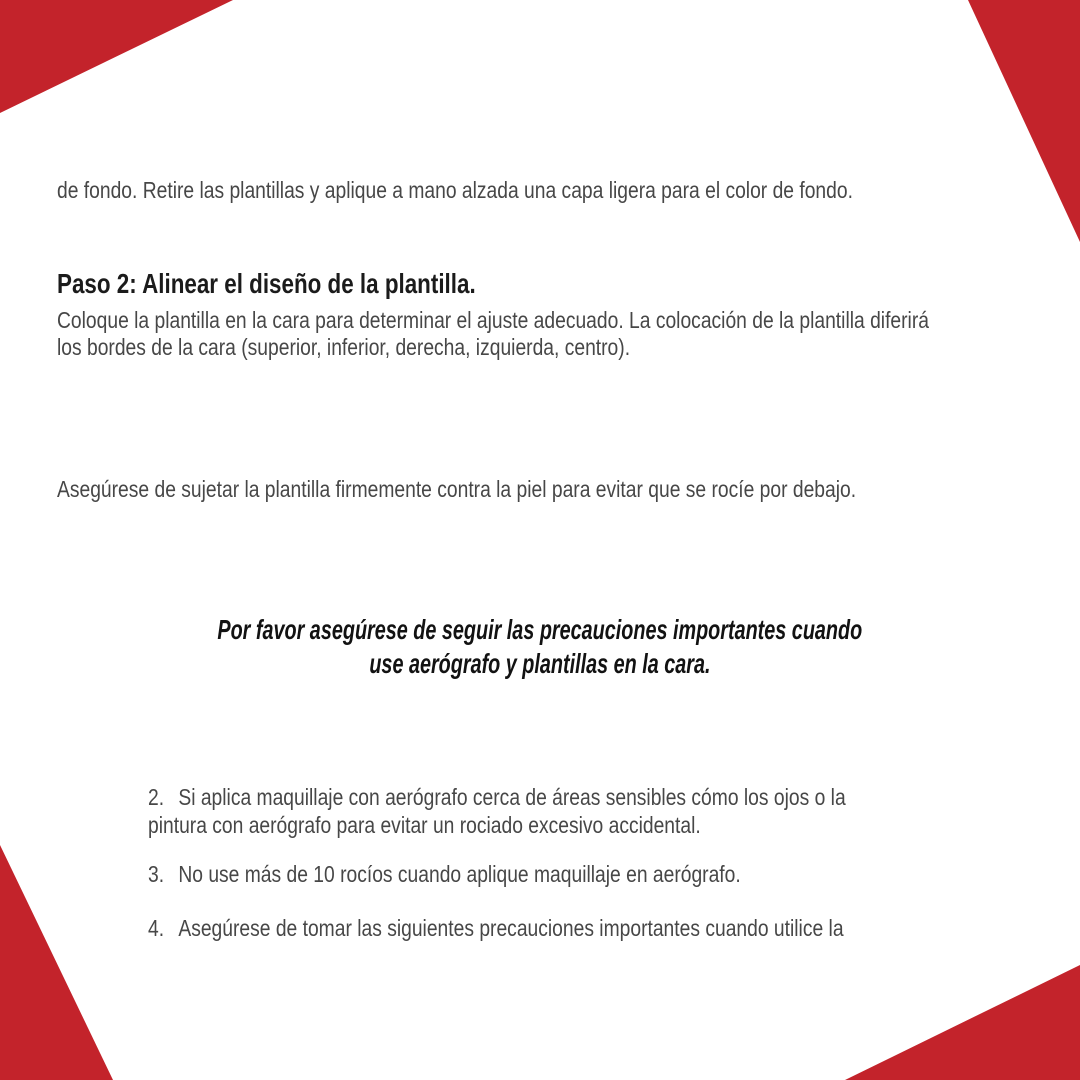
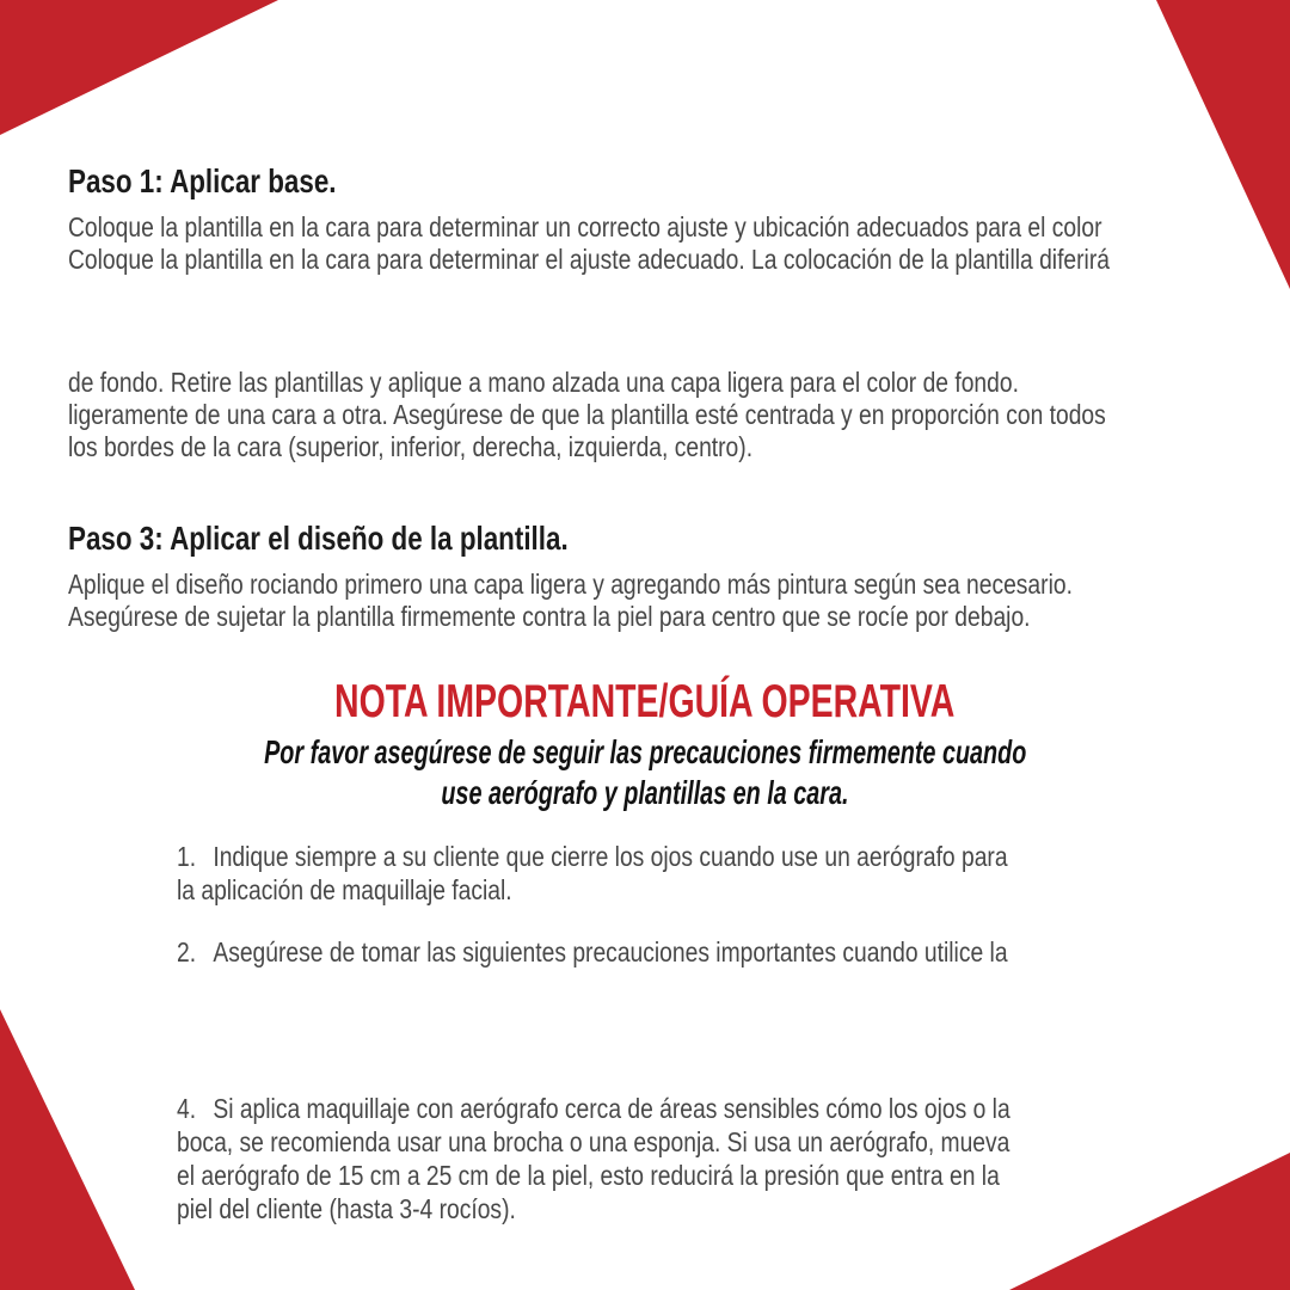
+ Paso 1: Aplicar base.
+ Coloque la plantilla en la cara para determinar un correcto ajuste y ubicación adecuados para el color
- de fondo. Retire las plantillas y aplique a mano alzada una capa ligera para el color de fondo.
+ Coloque la plantilla en la cara para determinar el ajuste adecuado. La colocación de la plantilla diferirá
- Paso 2: Alinear el diseño de la plantilla.
- Coloque la plantilla en la cara para determinar el ajuste adecuado. La colocación de la plantilla diferirá
+ de fondo. Retire las plantillas y aplique a mano alzada una capa ligera para el color de fondo.
+ ligeramente de una cara a otra. Asegúrese de que la plantilla esté centrada y en proporción con todos
  los bordes de la cara (superior, inferior, derecha, izquierda, centro).
+ Paso 3: Aplicar el diseño de la plantilla.
+ Aplique el diseño rociando primero una capa ligera y agregando más pintura según sea necesario.
- Asegúrese de sujetar la plantilla firmemente contra la piel para evitar que se rocíe por debajo.
+ Asegúrese de sujetar la plantilla firmemente contra la piel para centro que se rocíe por debajo.
+ NOTA IMPORTANTE/GUÍA OPERATIVA
- Por favor asegúrese de seguir las precauciones importantes cuando
+ Por favor asegúrese de seguir las precauciones firmemente cuando
  use aerógrafo y plantillas en la cara.
+ 1. Indique siempre a su cliente que cierre los ojos cuando use un aerógrafo para
+ la aplicación de maquillaje facial.
- 2. Si aplica maquillaje con aerógrafo cerca de áreas sensibles cómo los ojos o la
+ 2. Asegúrese de tomar las siguientes precauciones importantes cuando utilice la
- pintura con aerógrafo para evitar un rociado excesivo accidental.
- 3. No use más de 10 rocíos cuando aplique maquillaje en aerógrafo.
- 4. Asegúrese de tomar las siguientes precauciones importantes cuando utilice la
+ 4. Si aplica maquillaje con aerógrafo cerca de áreas sensibles cómo los ojos o la
+ boca, se recomienda usar una brocha o una esponja. Si usa un aerógrafo, mueva
+ el aerógrafo de 15 cm a 25 cm de la piel, esto reducirá la presión que entra en la
+ piel del cliente (hasta 3-4 rocíos).
